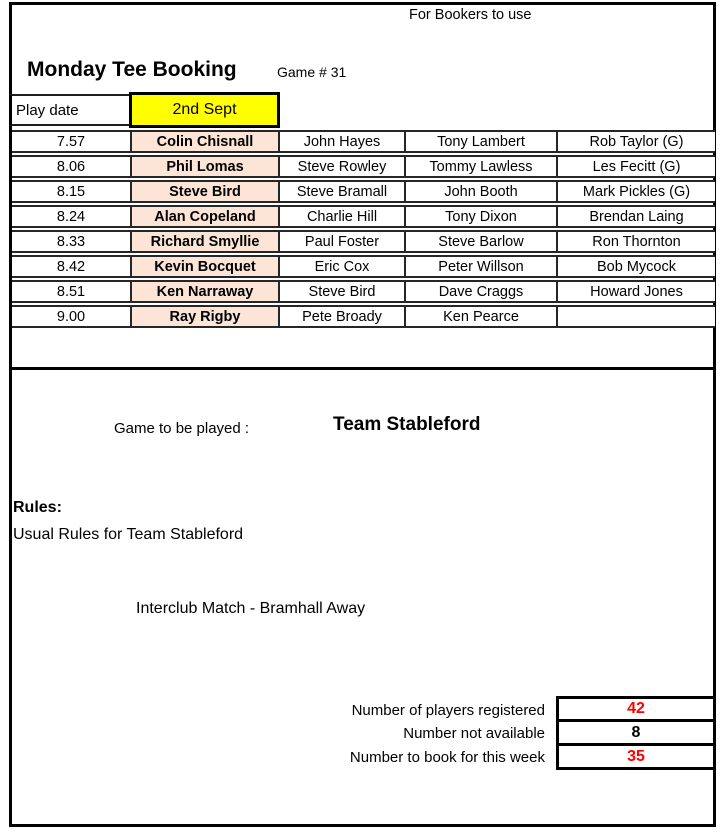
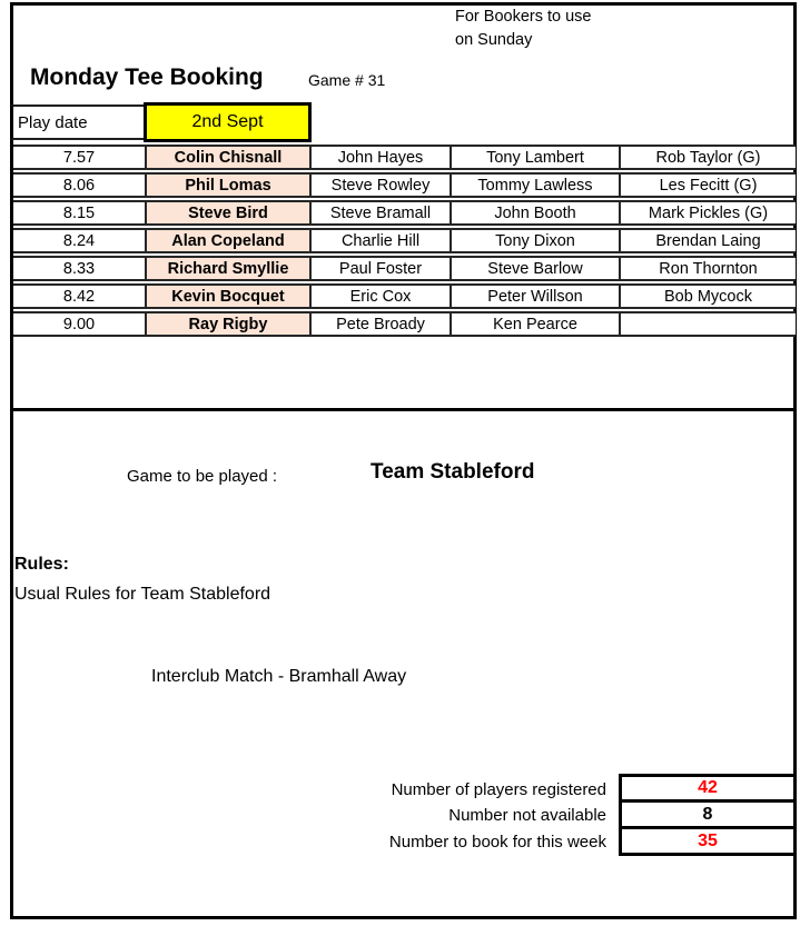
  For Bookers to use
+ on Sunday
  Monday Tee Booking
  Game # 31
  Play date
  2nd Sept
  7.57	Colin Chisnall	John Hayes	Tony Lambert	Rob Taylor (G)
  8.06	Phil Lomas	Steve Rowley	Tommy Lawless	Les Fecitt (G)
  8.15	Steve Bird	Steve Bramall	John Booth	Mark Pickles (G)
  8.24	Alan Copeland	Charlie Hill	Tony Dixon	Brendan Laing
  8.33	Richard Smyllie	Paul Foster	Steve Barlow	Ron Thornton
  8.42	Kevin Bocquet	Eric Cox	Peter Willson	Bob Mycock
- 8.51	Ken Narraway	Steve Bird	Dave Craggs	Howard Jones
  9.00	Ray Rigby	Pete Broady	Ken Pearce
  Game to be played :
  Team Stableford
  Rules:
  Usual Rules for Team Stableford
  Interclub Match - Bramhall Away
  Number of players registered
  Number not available
  Number to book for this week
  42
  8
  35
